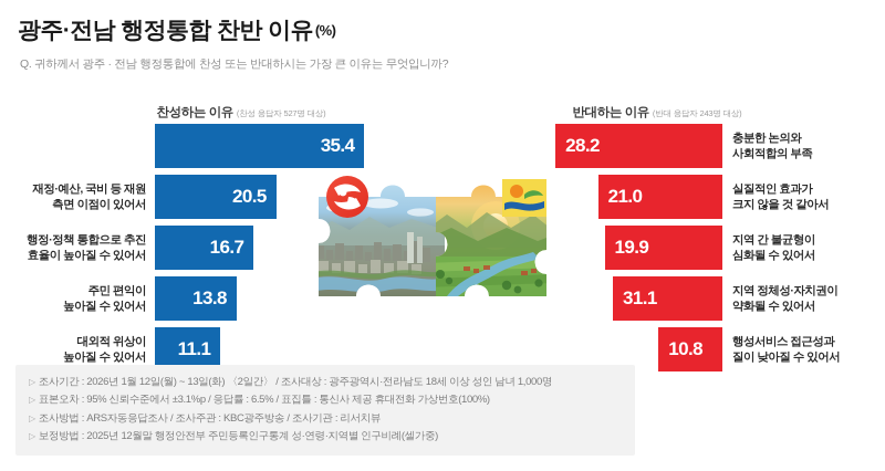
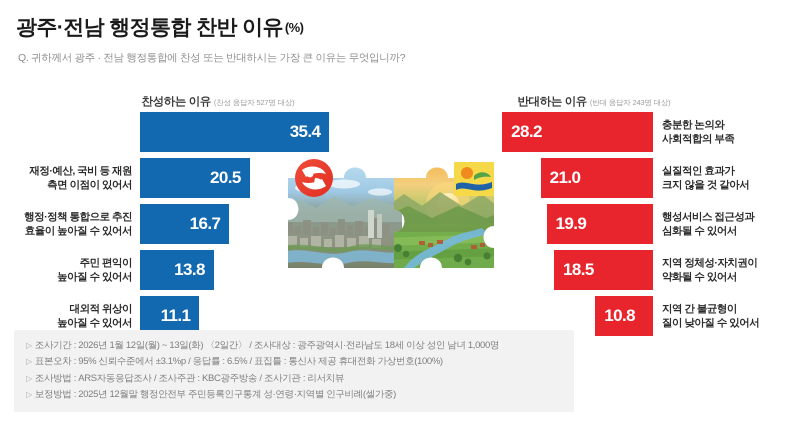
  광주·전남 행정통합 찬반 이유 (%)
  Q. 귀하께서 광주 · 전남 행정통합에 찬성 또는 반대하시는 가장 큰 이유는 무엇입니까?
  찬성하는 이유 (찬성 응답자 527명 대상)
  반대하는 이유 (반대 응답자 243명 대상)
  35.4
  재정·예산, 국비 등 재원
  측면 이점이 있어서
  20.5
  행정·정책 통합으로 추진
  효율이 높아질 수 있어서
  16.7
  주민 편익이
  높아질 수 있어서
  13.8
  대외적 위상이
  높아질 수 있어서
  11.1
  28.2
  충분한 논의와
  사회적합의 부족
  21.0
  실질적인 효과가
  크지 않을 것 같아서
  19.9
- 지역 간 불균형이
+ 행성서비스 접근성과
  심화될 수 있어서
- 31.1
+ 18.5
  지역 정체성·자치권이
  약화될 수 있어서
  10.8
- 행성서비스 접근성과
+ 지역 간 불균형이
  질이 낮아질 수 있어서
  ▷ 조사기간 : 2026년 1월 12일(월) ~ 13일(화) 〈2일간〉 / 조사대상 : 광주광역시·전라남도 18세 이상 성인 남녀 1,000명
  ▷ 표본오차 : 95% 신뢰수준에서 ±3.1%p / 응답률 : 6.5% / 표집틀 : 통신사 제공 휴대전화 가상번호(100%)
  ▷ 조사방법 : ARS자동응답조사 / 조사주관 : KBC광주방송 / 조사기관 : 리서치뷰
  ▷ 보정방법 : 2025년 12월말 행정안전부 주민등록인구통계 성·연령·지역별 인구비례(셀가중)
